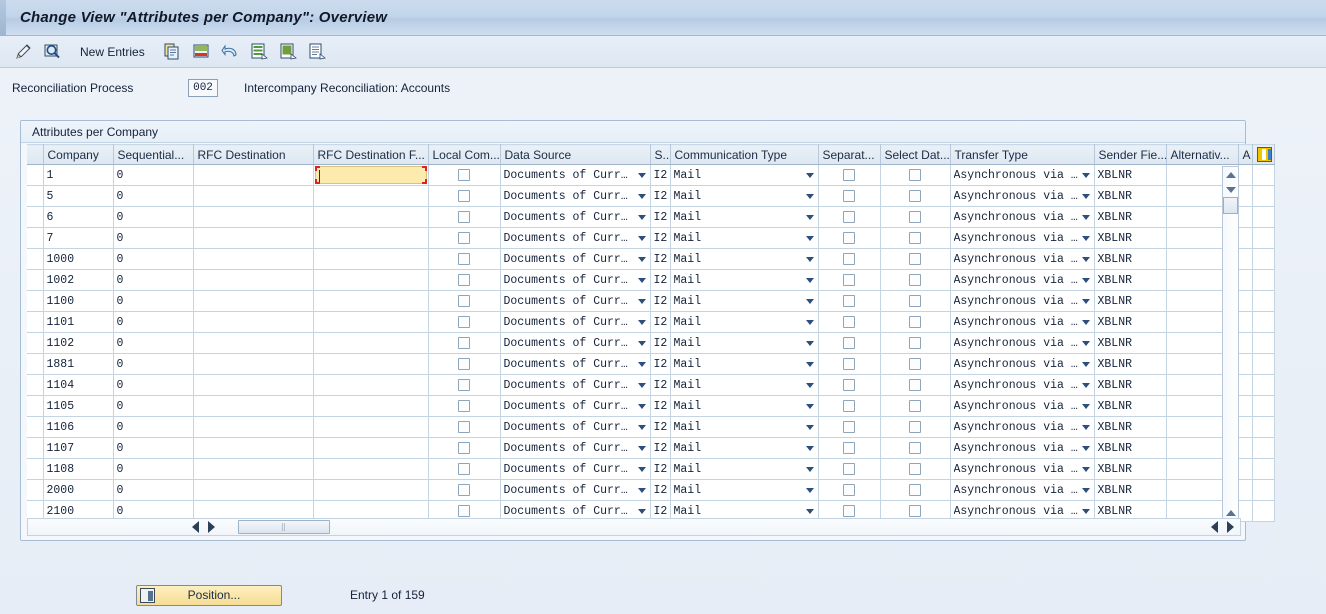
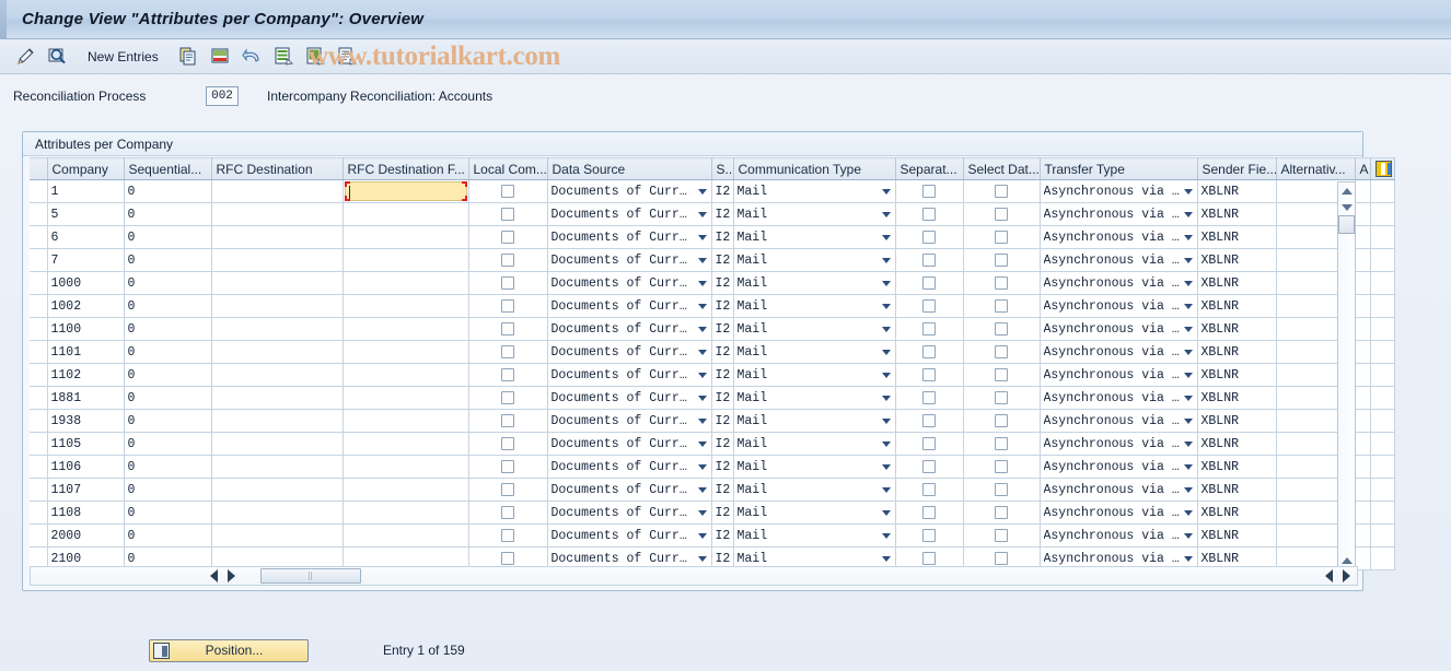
  Change View "Attributes per Company": Overview
  New Entries
+ www.tutorialkart.com
  Reconciliation Process
  002
  Intercompany Reconciliation: Accounts
  Attributes per Company
  	Company	Sequential...	RFC Destination	RFC Destination F...	Local Com...	Data Source	S..	Communication Type	Separat...	Select Dat...	Transfer Type	Sender Fie..	Alternativ...	A
  	1	0				Documents of Curr…	I2	Mail			Asynchronous via …	XBLNR
  	5	0				Documents of Curr…	I2	Mail			Asynchronous via …	XBLNR
  	6	0				Documents of Curr…	I2	Mail			Asynchronous via …	XBLNR
  	7	0				Documents of Curr…	I2	Mail			Asynchronous via …	XBLNR
  	1000	0				Documents of Curr…	I2	Mail			Asynchronous via …	XBLNR
  	1002	0				Documents of Curr…	I2	Mail			Asynchronous via …	XBLNR
  	1100	0				Documents of Curr…	I2	Mail			Asynchronous via …	XBLNR
  	1101	0				Documents of Curr…	I2	Mail			Asynchronous via …	XBLNR
  	1102	0				Documents of Curr…	I2	Mail			Asynchronous via …	XBLNR
  	1881	0				Documents of Curr…	I2	Mail			Asynchronous via …	XBLNR
- 	1104	0				Documents of Curr…	I2	Mail			Asynchronous via …	XBLNR
+ 	1938	0				Documents of Curr…	I2	Mail			Asynchronous via …	XBLNR
  	1105	0				Documents of Curr…	I2	Mail			Asynchronous via …	XBLNR
  	1106	0				Documents of Curr…	I2	Mail			Asynchronous via …	XBLNR
  	1107	0				Documents of Curr…	I2	Mail			Asynchronous via …	XBLNR
  	1108	0				Documents of Curr…	I2	Mail			Asynchronous via …	XBLNR
  	2000	0				Documents of Curr…	I2	Mail			Asynchronous via …	XBLNR
  	2100	0				Documents of Curr…	I2	Mail			Asynchronous via …	XBLNR
  Position...
  Entry 1 of 159
